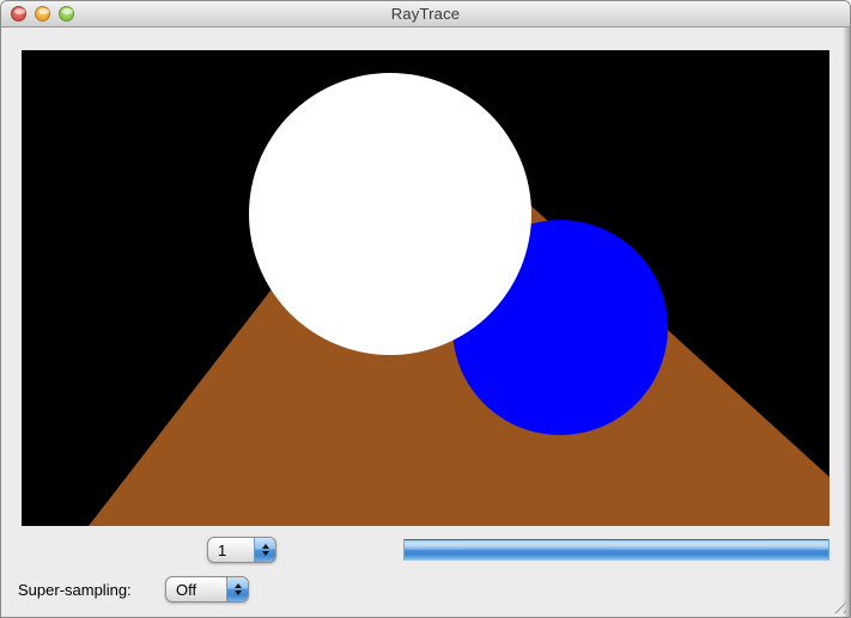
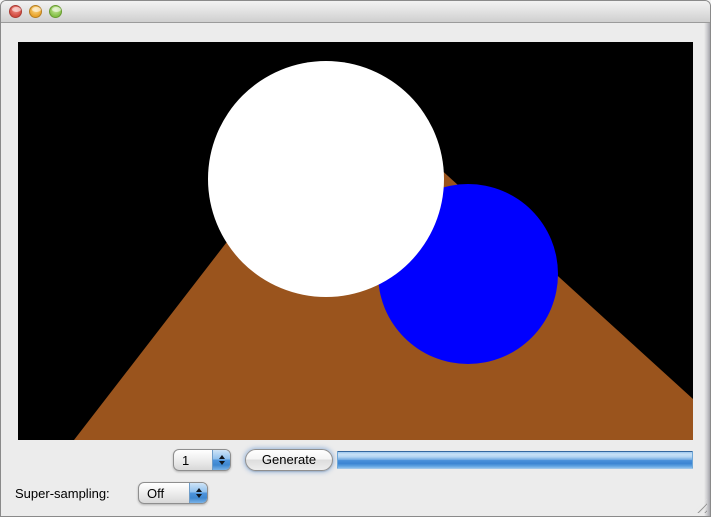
- RayTrace
  1
+ Generate
  Super-sampling:
  Off
